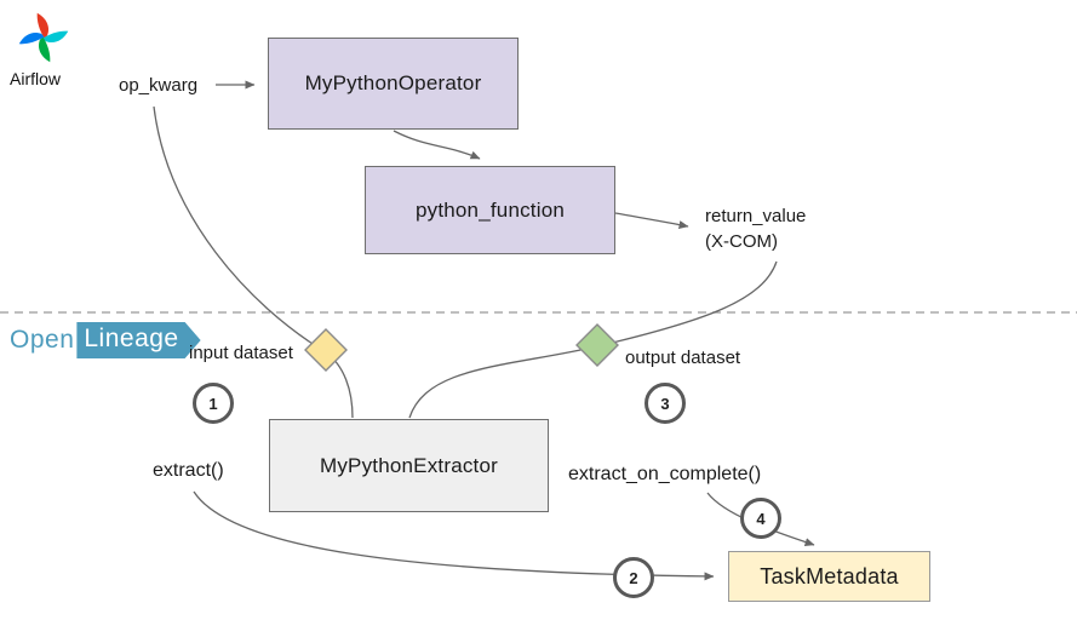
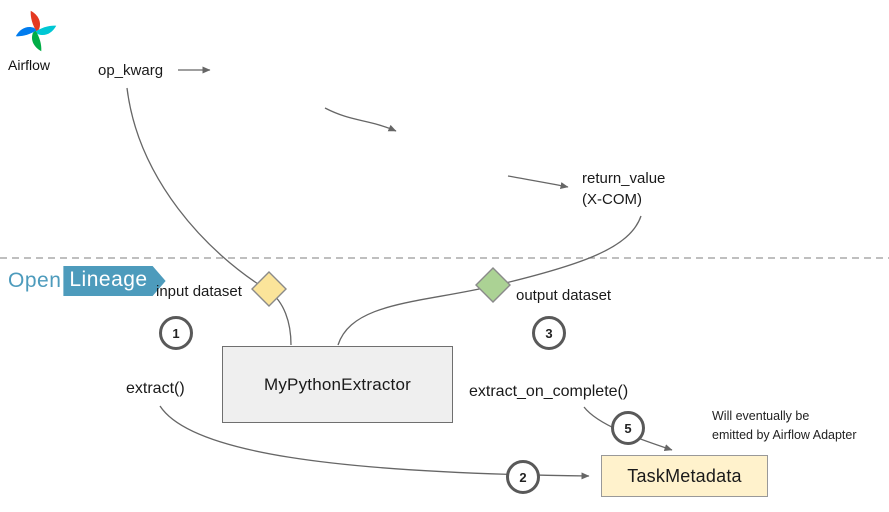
  Airflow
  Open
  Lineage
- MyPythonOperator
- python_function
  MyPythonExtractor
  TaskMetadata
  op_kwarg
  return_value
  (X-COM)
  input dataset
  output dataset
  extract()
  extract_on_complete()
+ Will eventually be
+ emitted by Airflow Adapter
  1
  2
  3
- 4
+ 5
